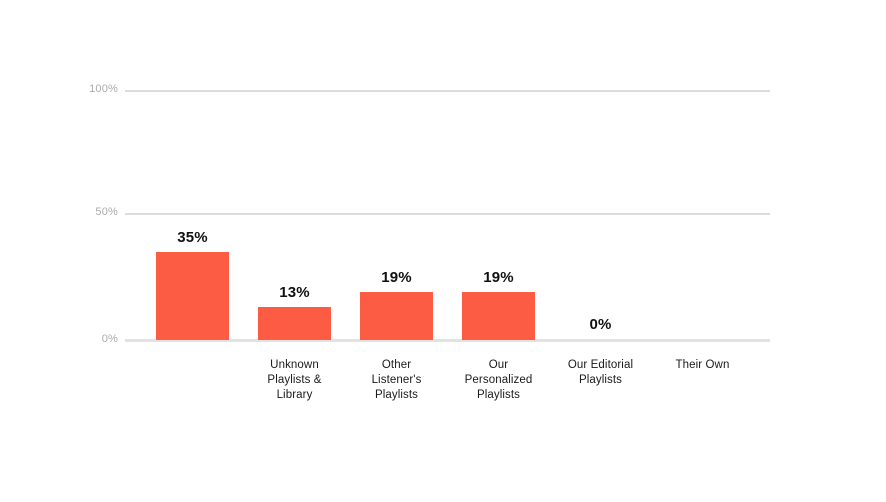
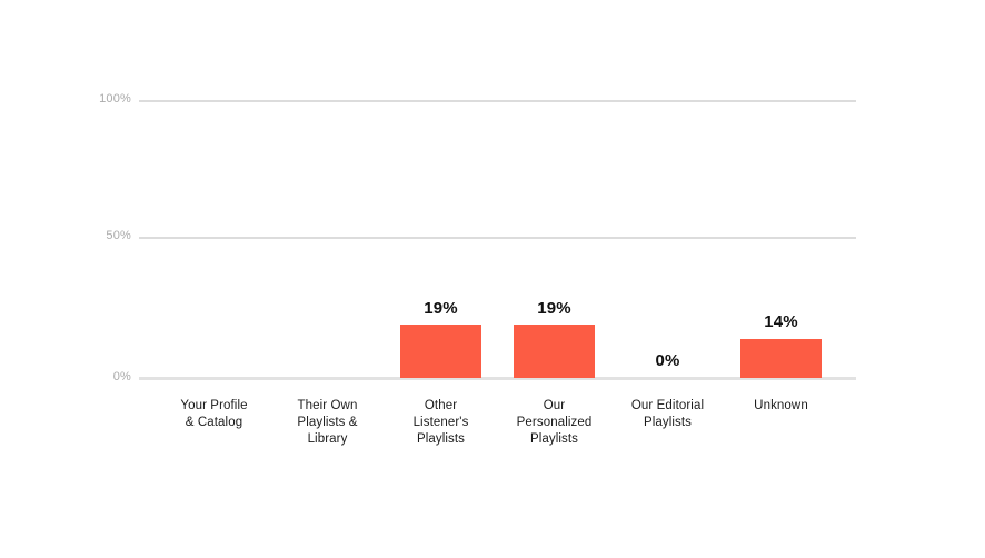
  100%
  50%
  0%
- 35%
- 13%
  19%
  19%
  0%
+ 14%
+ Your Profile
+ & Catalog
- Unknown
+ Their Own
  Playlists &
  Library
  Other
  Listener's
  Playlists
  Our
  Personalized
  Playlists
  Our Editorial
  Playlists
- Their Own
+ Unknown
